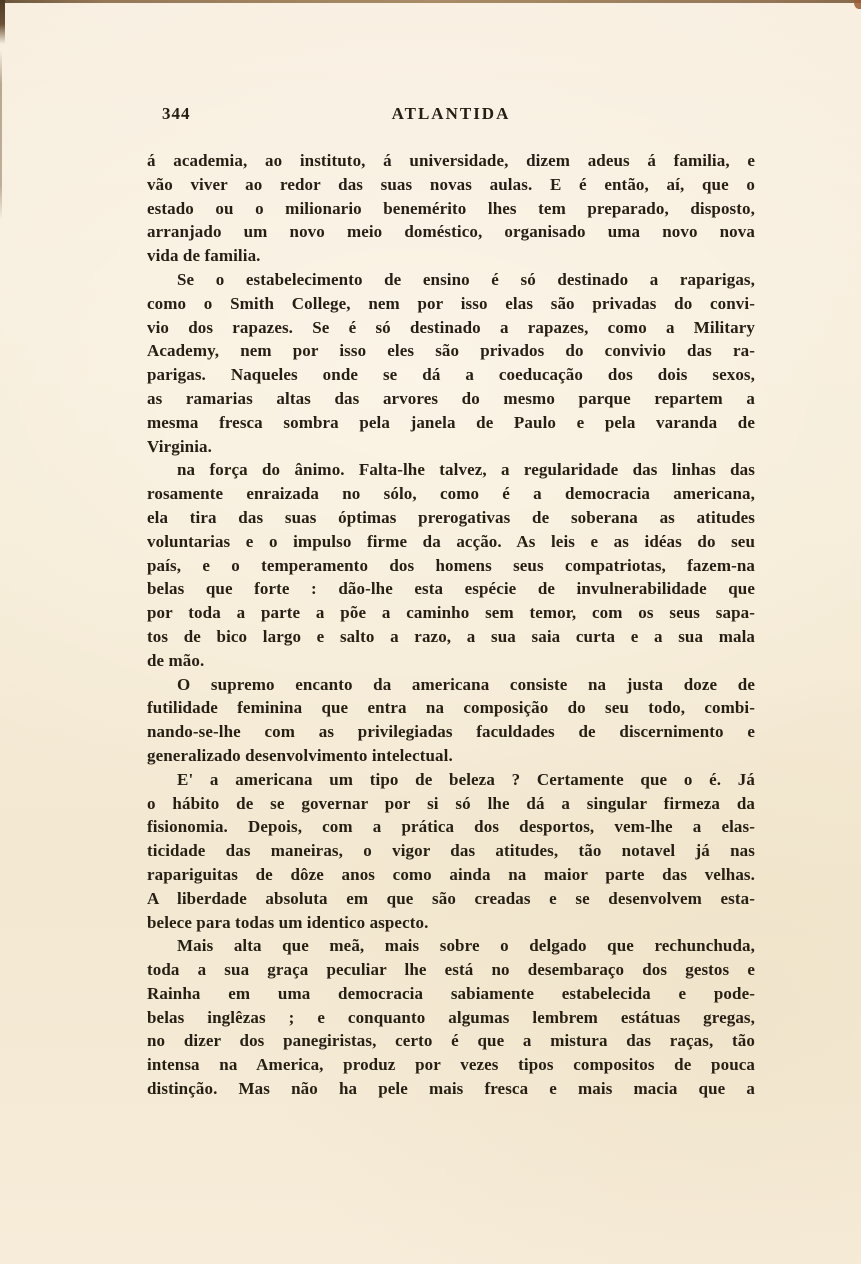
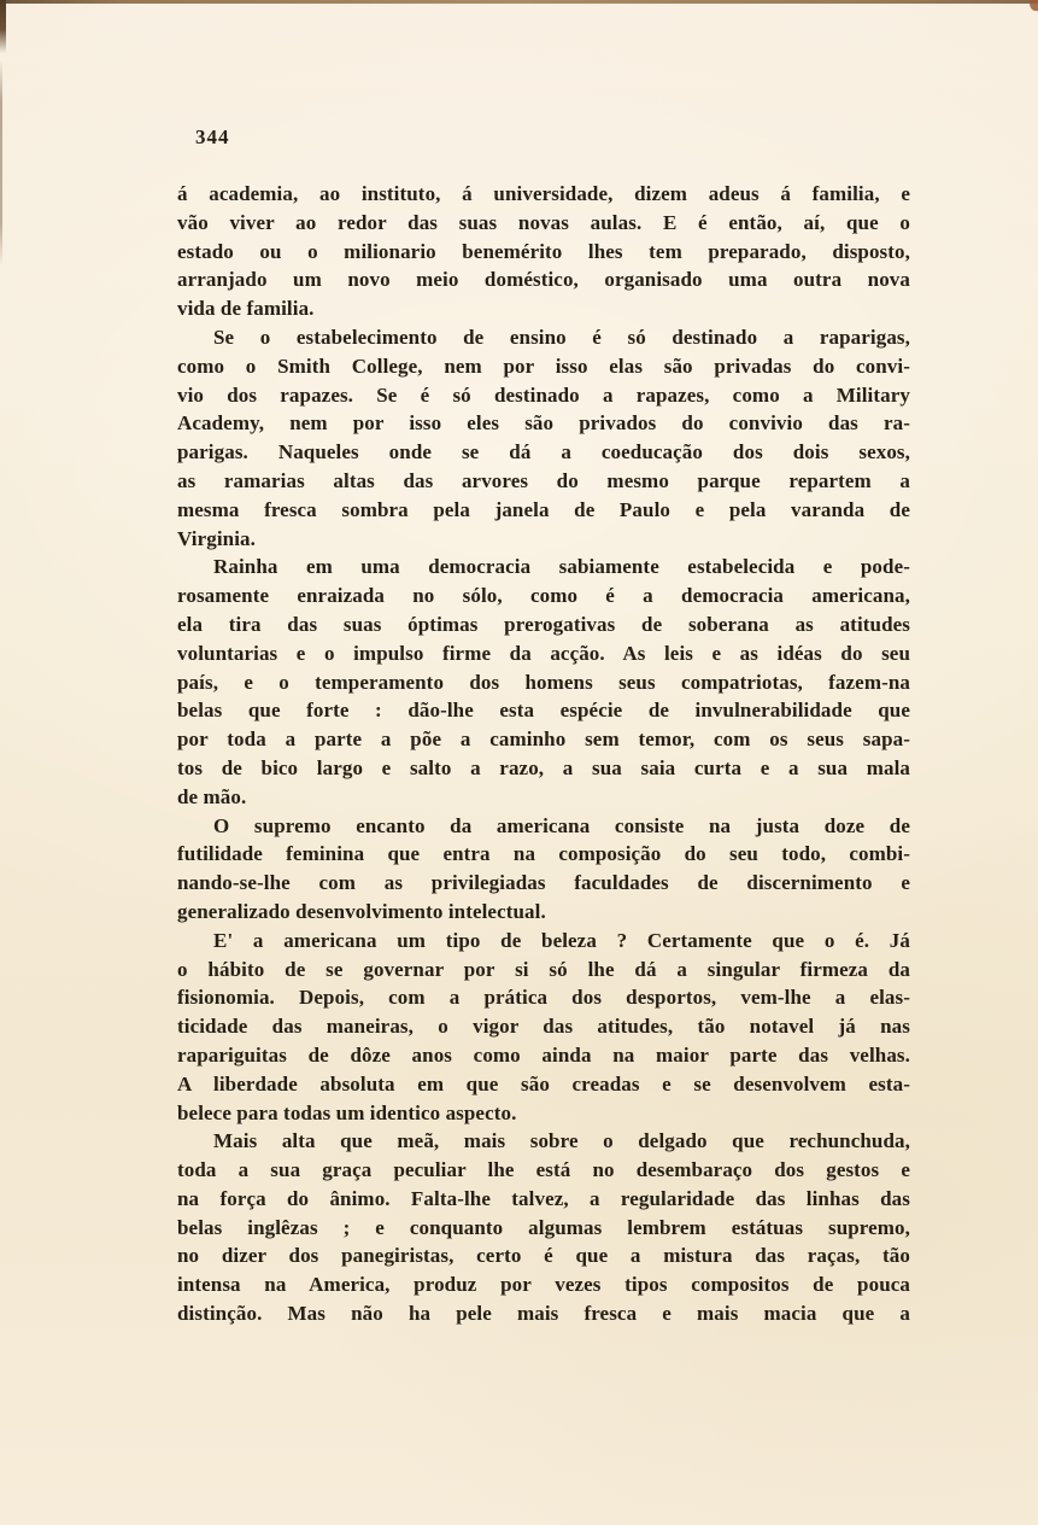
  344
- ATLANTIDA
  á academia, ao instituto, á universidade, dizem adeus á familia, e
  vão viver ao redor das suas novas aulas. E é então, aí, que o
  estado ou o milionario benemérito lhes tem preparado, disposto,
- arranjado um novo meio doméstico, organisado uma novo nova
+ arranjado um novo meio doméstico, organisado uma outra nova
  vida de familia.
  Se o estabelecimento de ensino é só destinado a raparigas,
  como o Smith College, nem por isso elas são privadas do convi-
  vio dos rapazes. Se é só destinado a rapazes, como a Military
  Academy, nem por isso eles são privados do convivio das ra-
  parigas. Naqueles onde se dá a coeducação dos dois sexos,
  as ramarias altas das arvores do mesmo parque repartem a
  mesma fresca sombra pela janela de Paulo e pela varanda de
  Virginia.
- na força do ânimo. Falta-lhe talvez, a regularidade das linhas das
+ Rainha em uma democracia sabiamente estabelecida e pode-
  rosamente enraizada no sólo, como é a democracia americana,
  ela tira das suas óptimas prerogativas de soberana as atitudes
  voluntarias e o impulso firme da acção. As leis e as idéas do seu
  país, e o temperamento dos homens seus compatriotas, fazem-na
  belas que forte : dão-lhe esta espécie de invulnerabilidade que
  por toda a parte a põe a caminho sem temor, com os seus sapa-
  tos de bico largo e salto a razo, a sua saia curta e a sua mala
  de mão.
  O supremo encanto da americana consiste na justa doze de
  futilidade feminina que entra na composição do seu todo, combi-
  nando-se-lhe com as privilegiadas faculdades de discernimento e
  generalizado desenvolvimento intelectual.
  E' a americana um tipo de beleza ? Certamente que o é. Já
  o hábito de se governar por si só lhe dá a singular firmeza da
  fisionomia. Depois, com a prática dos desportos, vem-lhe a elas-
  ticidade das maneiras, o vigor das atitudes, tão notavel já nas
  rapariguitas de dôze anos como ainda na maior parte das velhas.
  A liberdade absoluta em que são creadas e se desenvolvem esta-
  belece para todas um identico aspecto.
  Mais alta que meã, mais sobre o delgado que rechunchuda,
  toda a sua graça peculiar lhe está no desembaraço dos gestos e
- Rainha em uma democracia sabiamente estabelecida e pode-
+ na força do ânimo. Falta-lhe talvez, a regularidade das linhas das
- belas inglêzas ; e conquanto algumas lembrem estátuas gregas,
+ belas inglêzas ; e conquanto algumas lembrem estátuas supremo,
  no dizer dos panegiristas, certo é que a mistura das raças, tão
  intensa na America, produz por vezes tipos compositos de pouca
  distinção. Mas não ha pele mais fresca e mais macia que a
